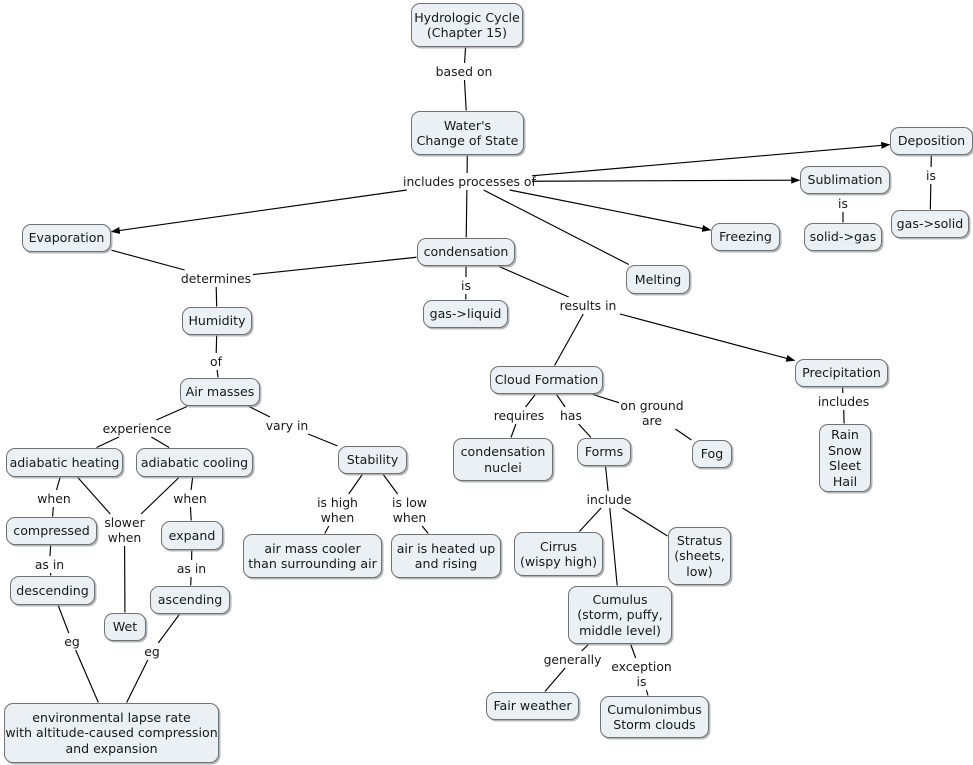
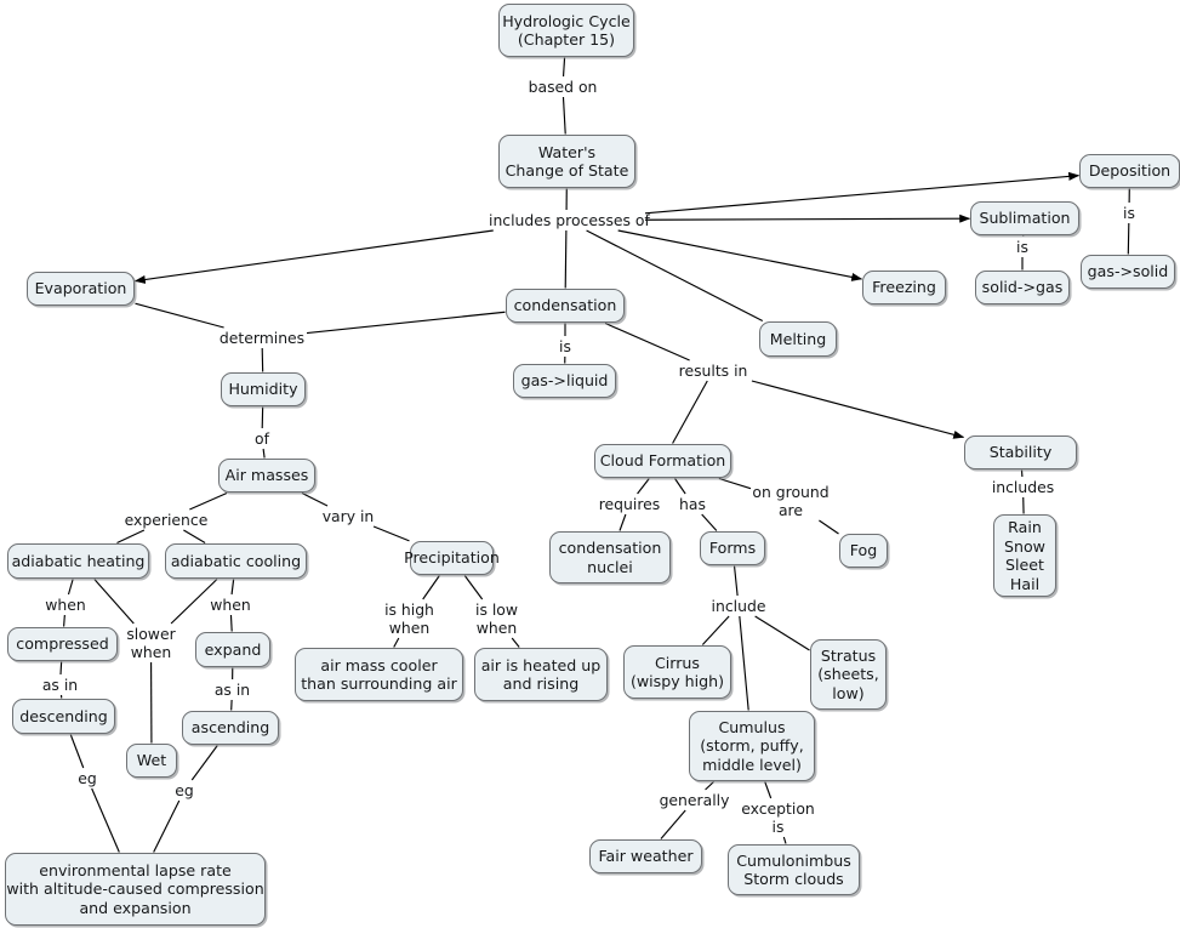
  Hydrologic Cycle
  (Chapter 15)
  Water's
  Change of State
  Deposition
  Sublimation
  Freezing
  solid->gas
  gas->solid
  Evaporation
  condensation
  Melting
  gas->liquid
  Humidity
- Precipitation
+ Stability
  Cloud Formation
  Air masses
- Stability
+ Precipitation
  condensation
  nuclei
  Forms
  Fog
  Rain
  Snow
  Sleet
  Hail
  adiabatic heating
  adiabatic cooling
  compressed
  expand
  air mass cooler
  than surrounding air
  air is heated up
  and rising
  Cirrus
  (wispy high)
  Stratus
  (sheets,
  low)
  descending
  Cumulus
  (storm, puffy,
  middle level)
  ascending
  Wet
  Fair weather
  Cumulonimbus
  Storm clouds
  environmental lapse rate
  with altitude-caused compression
  and expansion
  based on
  includes processes of
  is
  is
  determines
  is
  results in
  of
  includes
  experience
  vary in
  requires
  has
  on ground
  are
  when
  when
  slower
  when
  is high
  when
  is low
  when
  include
  as in
  as in
  eg
  eg
  generally
  exception
  is
